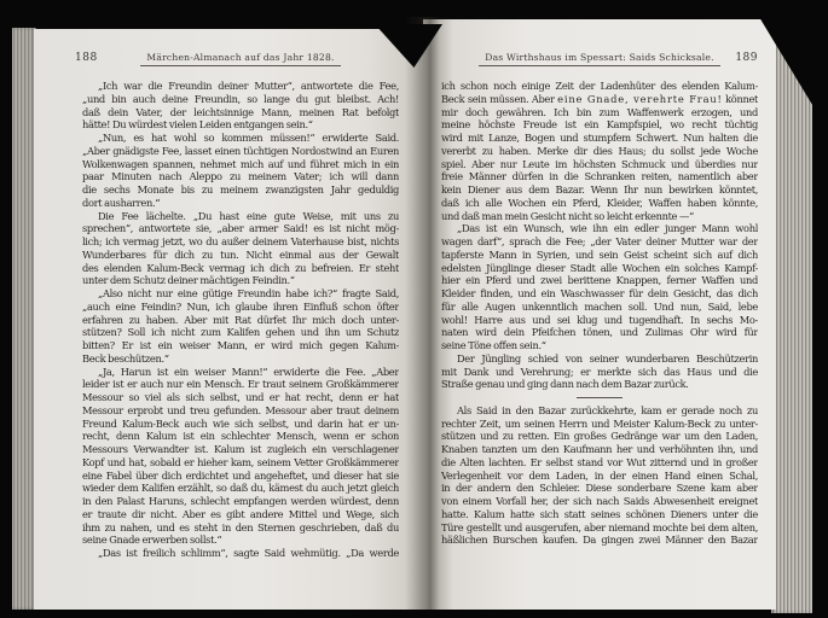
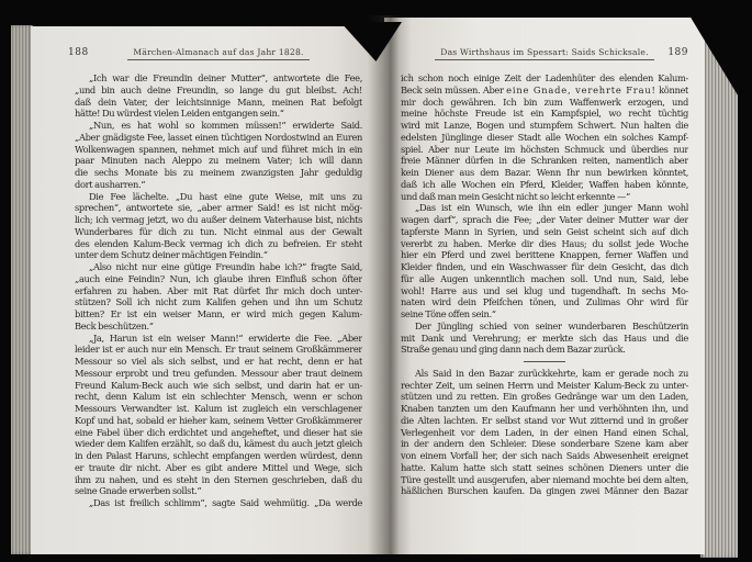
  188
  Märchen-Almanach auf das Jahr 1828.
  Das Wirthshaus im Spessart: Saids Schicksale.
  189
  „Ich war die Freundin deiner Mutter“, antwortete die Fee,
  „und bin auch deine Freundin, so lange du gut bleibst. Ach!
  daß dein Vater, der leichtsinnige Mann, meinen Rat befolgt
  hätte! Du würdest vielen Leiden entgangen sein.“
  „Nun, es hat wohl so kommen müssen!“ erwiderte Said.
  „Aber gnädigste Fee, lasset einen tüchtigen Nordostwind an Euren
  Wolkenwagen spannen, nehmet mich auf und führet mich in ein
  paar Minuten nach Aleppo zu meinem Vater; ich will dann
  die sechs Monate bis zu meinem zwanzigsten Jahr geduldig
  dort ausharren.“
  Die Fee lächelte. „Du hast eine gute Weise, mit uns zu
  sprechen“, antwortete sie, „aber armer Said! es ist nicht mög-
  lich; ich vermag jetzt, wo du außer deinem Vaterhause bist, nichts
  Wunderbares für dich zu tun. Nicht einmal aus der Gewalt
  des elenden Kalum-Beck vermag ich dich zu befreien. Er steht
  unter dem Schutz deiner mächtigen Feindin.“
  „Also nicht nur eine gütige Freundin habe ich?“ fragte Said,
  „auch eine Feindin? Nun, ich glaube ihren Einfluß schon öfter
  erfahren zu haben. Aber mit Rat dürfet Ihr mich doch unter-
  stützen? Soll ich nicht zum Kalifen gehen und ihn um Schutz
  bitten? Er ist ein weiser Mann, er wird mich gegen Kalum-
  Beck beschützen.“
  „Ja, Harun ist ein weiser Mann!“ erwiderte die Fee. „Aber
  leider ist er auch nur ein Mensch. Er traut seinem Großkämmerer
  Messour so viel als sich selbst, und er hat recht, denn er hat
  Messour erprobt und treu gefunden. Messour aber traut deinem
  Freund Kalum-Beck auch wie sich selbst, und darin hat er un-
  recht, denn Kalum ist ein schlechter Mensch, wenn er schon
  Messours Verwandter ist. Kalum ist zugleich ein verschlagener
  Kopf und hat, sobald er hieher kam, seinem Vetter Großkämmerer
  eine Fabel über dich erdichtet und angeheftet, und dieser hat sie
  wieder dem Kalifen erzählt, so daß du, kämest du auch jetzt gleich
  in den Palast Haruns, schlecht empfangen werden würdest, denn
  er traute dir nicht. Aber es gibt andere Mittel und Wege, sich
  ihm zu nahen, und es steht in den Sternen geschrieben, daß du
  seine Gnade erwerben sollst.“
  „Das ist freilich schlimm“, sagte Said wehmütig. „Da werde
  ich schon noch einige Zeit der Ladenhüter des elenden Kalum-
  Beck sein müssen. Aber eine Gnade, verehrte Frau! könnet
  mir doch gewähren. Ich bin zum Waffenwerk erzogen, und
  meine höchste Freude ist ein Kampfspiel, wo recht tüchtig
  wird mit Lanze, Bogen und stumpfem Schwert. Nun halten die
- vererbt zu haben. Merke dir dies Haus; du sollst jede Woche
+ edelsten Jünglinge dieser Stadt alle Wochen ein solches Kampf-
  spiel. Aber nur Leute im höchsten Schmuck und überdies nur
  freie Männer dürfen in die Schranken reiten, namentlich aber
  kein Diener aus dem Bazar. Wenn Ihr nun bewirken könntet,
  daß ich alle Wochen ein Pferd, Kleider, Waffen haben könnte,
  und daß man mein Gesicht nicht so leicht erkennte —“
  „Das ist ein Wunsch, wie ihn ein edler junger Mann wohl
  wagen darf“, sprach die Fee; „der Vater deiner Mutter war der
  tapferste Mann in Syrien, und sein Geist scheint sich auf dich
- edelsten Jünglinge dieser Stadt alle Wochen ein solches Kampf-
+ vererbt zu haben. Merke dir dies Haus; du sollst jede Woche
  hier ein Pferd und zwei berittene Knappen, ferner Waffen und
  Kleider finden, und ein Waschwasser für dein Gesicht, das dich
  für alle Augen unkenntlich machen soll. Und nun, Said, lebe
  wohl! Harre aus und sei klug und tugendhaft. In sechs Mo-
  naten wird dein Pfeifchen tönen, und Zulimas Ohr wird für
  seine Töne offen sein.“
  Der Jüngling schied von seiner wunderbaren Beschützerin
  mit Dank und Verehrung; er merkte sich das Haus und die
  Straße genau und ging dann nach dem Bazar zurück.
  Als Said in den Bazar zurückkehrte, kam er gerade noch zu
  rechter Zeit, um seinen Herrn und Meister Kalum-Beck zu unter-
  stützen und zu retten. Ein großes Gedränge war um den Laden,
  Knaben tanzten um den Kaufmann her und verhöhnten ihn, und
  die Alten lachten. Er selbst stand vor Wut zitternd und in großer
  Verlegenheit vor dem Laden, in der einen Hand einen Schal,
  in der andern den Schleier. Diese sonderbare Szene kam aber
  von einem Vorfall her, der sich nach Saids Abwesenheit ereignet
  hatte. Kalum hatte sich statt seines schönen Dieners unter die
  Türe gestellt und ausgerufen, aber niemand mochte bei dem alten,
  häßlichen Burschen kaufen. Da gingen zwei Männer den Bazar
